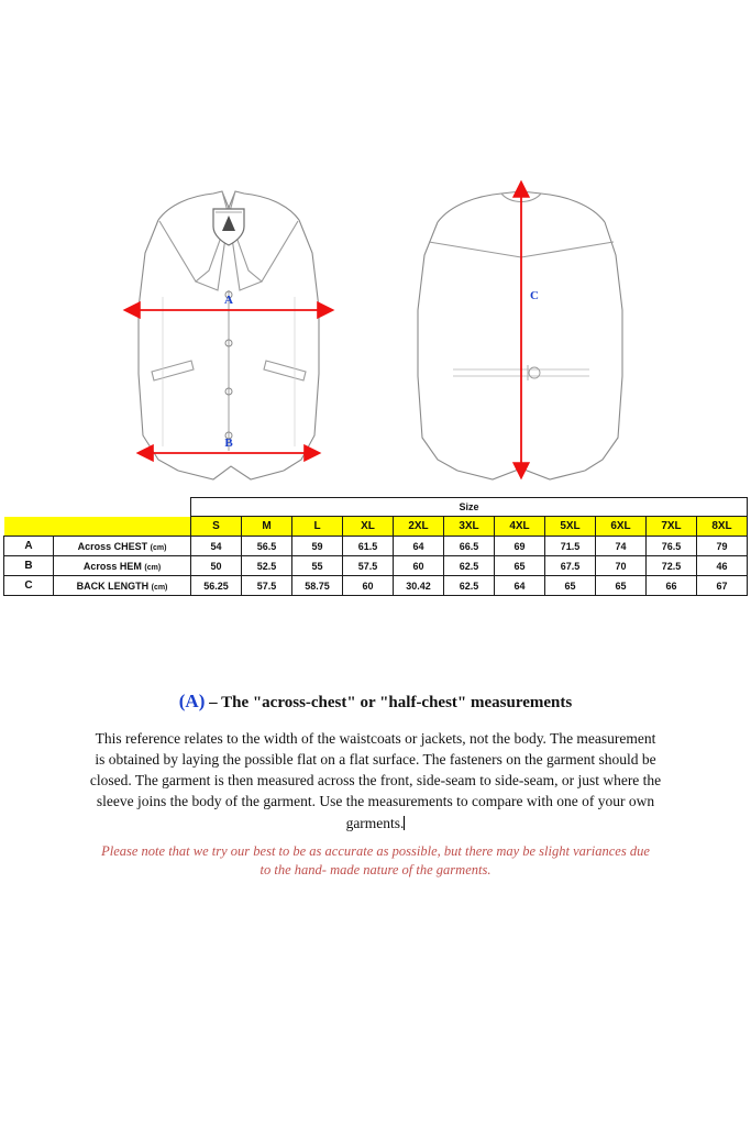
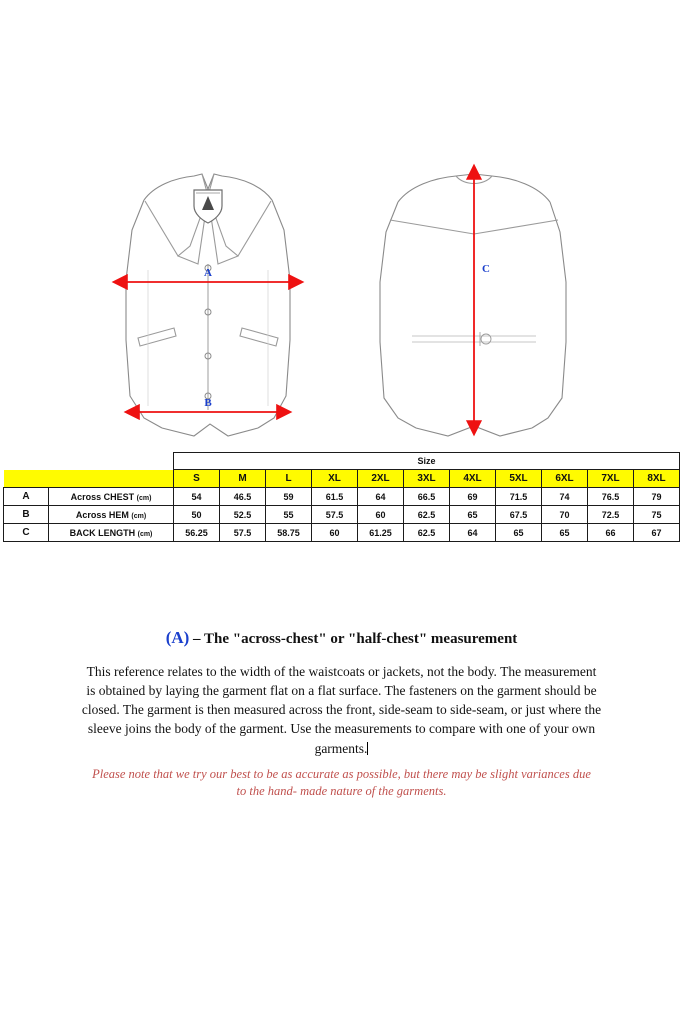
  A
  B
  C
  		Size
  		S	M	L	XL	2XL	3XL	4XL	5XL	6XL	7XL	8XL
- A	Across CHEST	54	56.5	59	61.5	64	66.5	69	71.5	74	76.5	79
+ A	Across CHEST	54	46.5	59	61.5	64	66.5	69	71.5	74	76.5	79
- B	Across HEM	50	52.5	55	57.5	60	62.5	65	67.5	70	72.5	46
+ B	Across HEM	50	52.5	55	57.5	60	62.5	65	67.5	70	72.5	75
- C	BACK LENGTH	56.25	57.5	58.75	60	30.42	62.5	64	65	65	66	67
+ C	BACK LENGTH	56.25	57.5	58.75	60	61.25	62.5	64	65	65	66	67
- (A) – The "across-chest" or "half-chest" measurements
+ (A) – The "across-chest" or "half-chest" measurement
- This reference relates to the width of the waistcoats or jackets, not the body. The measurement is obtained by laying the possible flat on a flat surface. The fasteners on the garment should be closed. The garment is then measured across the front, side-seam to side-seam, or just where the sleeve joins the body of the garment. Use the measurements to compare with one of your own garments.
+ This reference relates to the width of the waistcoats or jackets, not the body. The measurement is obtained by laying the garment flat on a flat surface. The fasteners on the garment should be closed. The garment is then measured across the front, side-seam to side-seam, or just where the sleeve joins the body of the garment. Use the measurements to compare with one of your own garments.
  Please note that we try our best to be as accurate as possible, but there may be slight variances due to the hand- made nature of the garments.
